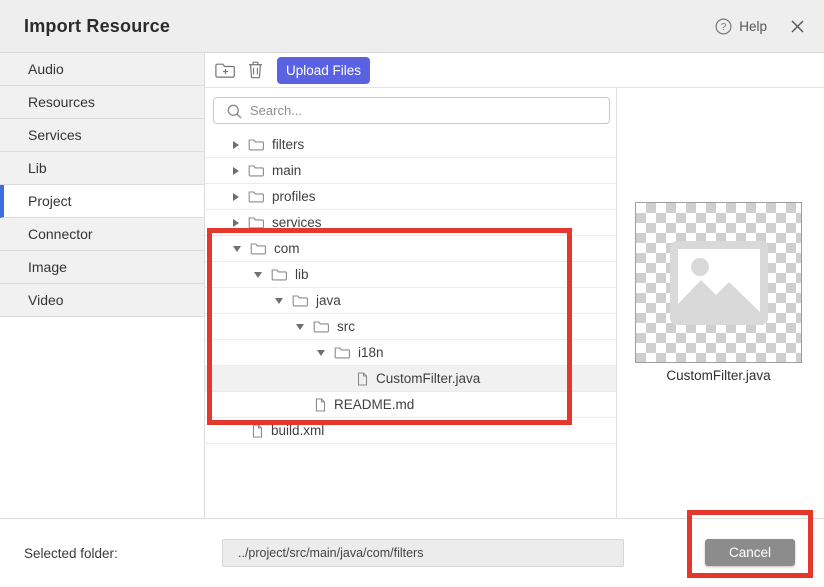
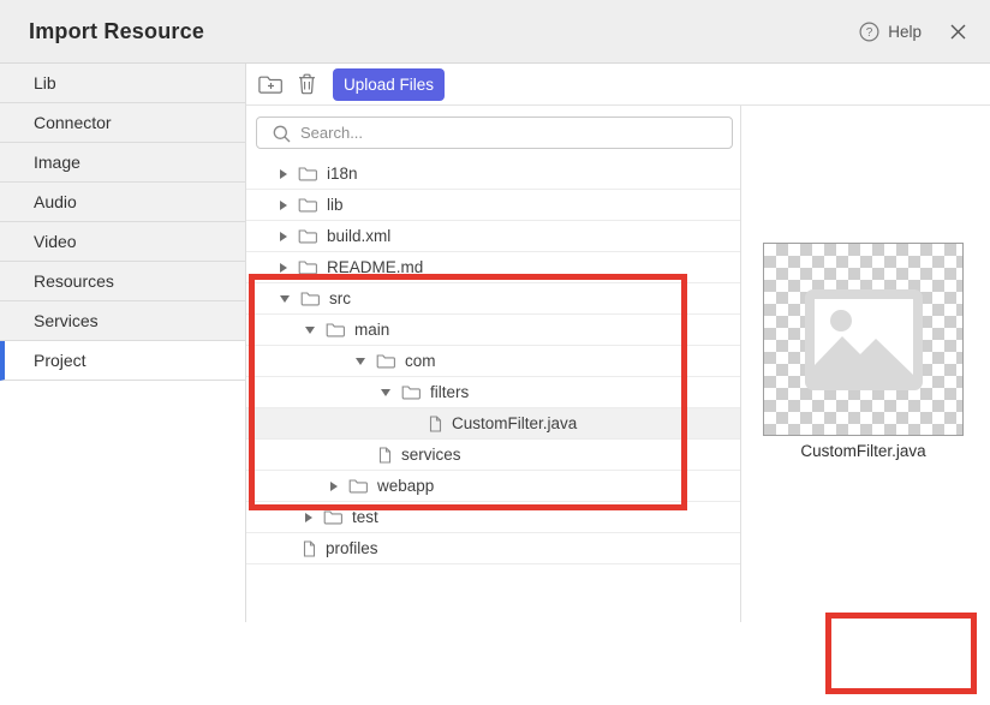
  Import Resource
  ?
  Help
- Audio
+ Lib
- Resources
+ Connector
- Services
+ Image
- Lib
+ Audio
- Project
+ Video
- Connector
+ Resources
- Image
+ Services
- Video
+ Project
  Upload Files
  Search...
- filters
+ i18n
- main
+ lib
- profiles
+ build.xml
- services
+ README.md
- com
+ src
- lib
+ main
- java
- src
+ com
- i18n
+ filters
  CustomFilter.java
- README.md
+ services
+ webapp
+ test
- build.xml
+ profiles
  CustomFilter.java
- Selected folder:
- ../project/src/main/java/com/filters
- Cancel
